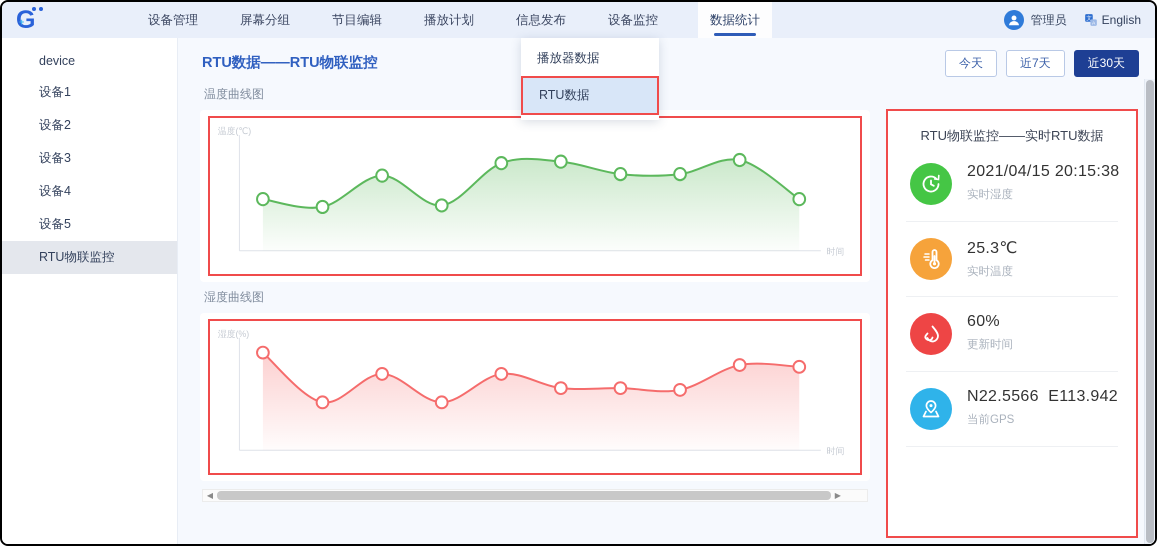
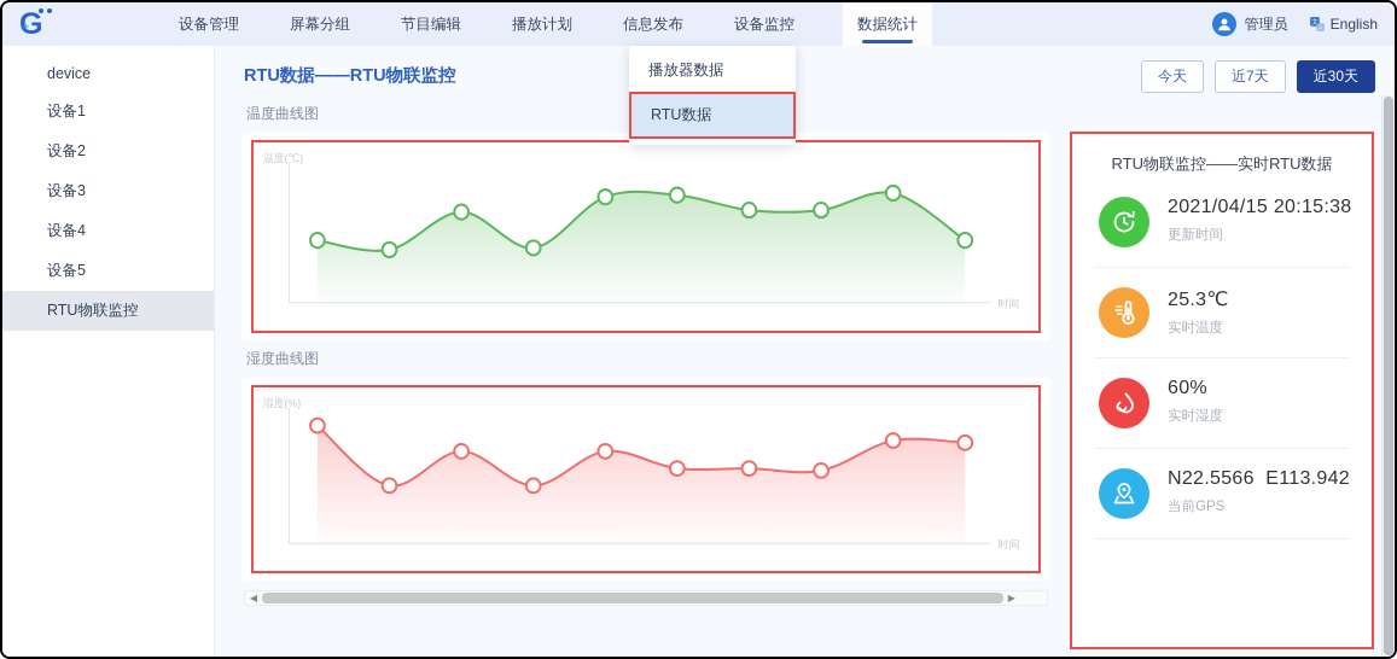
  G
  +
  设备管理
  屏幕分组
  节目编辑
  播放计划
  信息发布
  设备监控
  数据统计
  管理员
  English
  播放器数据
  RTU数据
  device
  设备1
  设备2
  设备3
  设备4
  设备5
  RTU物联监控
  RTU数据——RTU物联监控
  今天
  近7天
  近30天
  温度曲线图
  温度(℃)
  时间
  湿度曲线图
  湿度(%)
  时间
  ◀
  ▶
  RTU物联监控——实时RTU数据
  2021/04/15 20:15:38
- 实时湿度
+ 更新时间
  25.3℃
  实时温度
  60%
- 更新时间
+ 实时湿度
  N22.5566 E113.942
  当前GPS
